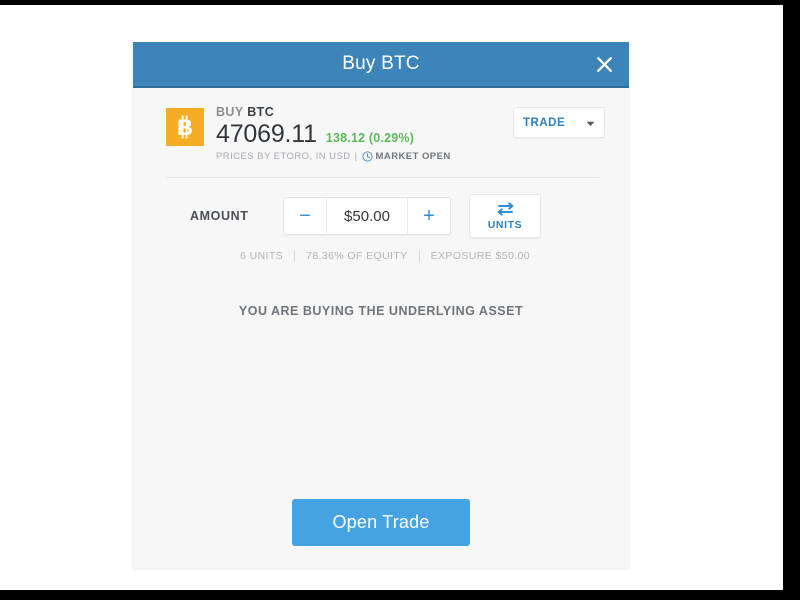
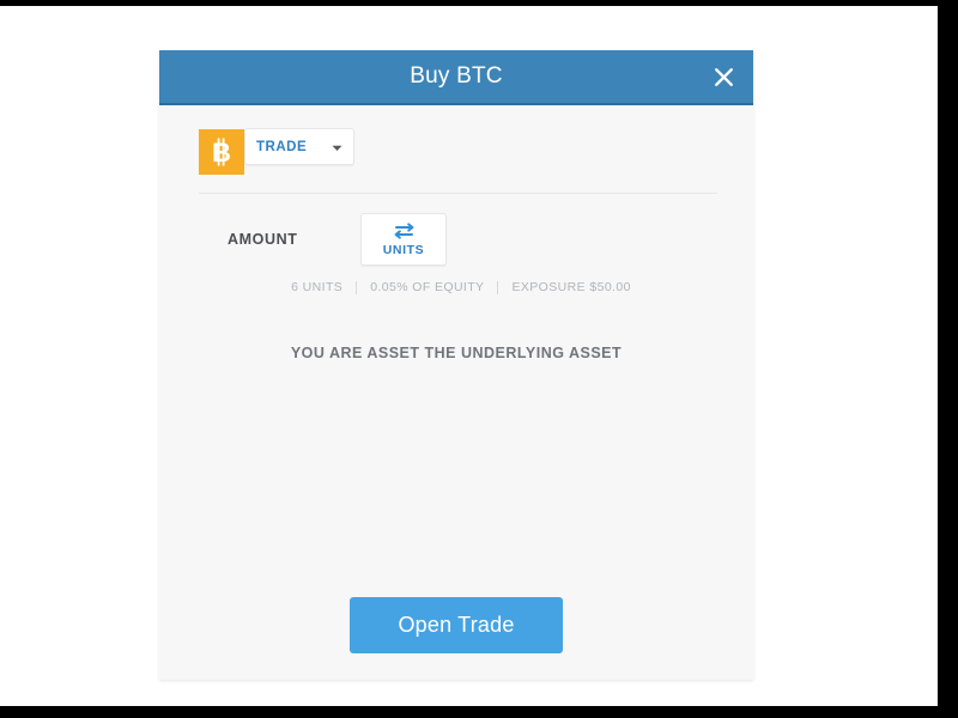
  Buy BTC
  B
- BUY BTC
- 47069.11
- 138.12 (0.29%)
- PRICES BY ETORO, IN USD
- |
- MARKET OPEN
  TRADE
  AMOUNT
- −
- $50.00
- +
  UNITS
  6 UNITS
- 78.36% OF EQUITY
+ 0.05% OF EQUITY
  EXPOSURE $50.00
- YOU ARE BUYING THE UNDERLYING ASSET
+ YOU ARE ASSET THE UNDERLYING ASSET
  Open Trade
